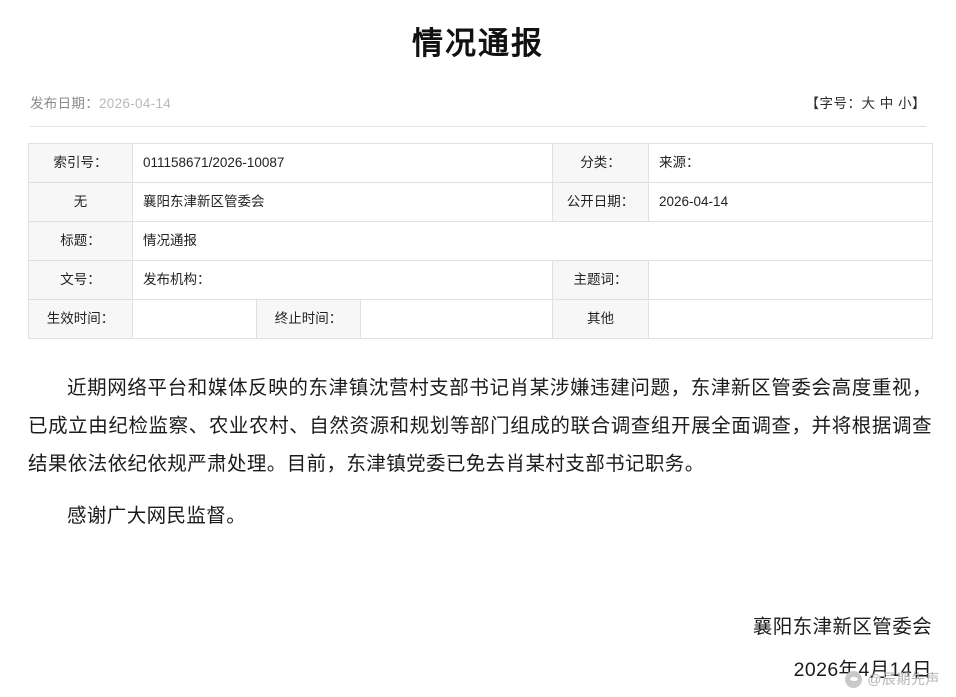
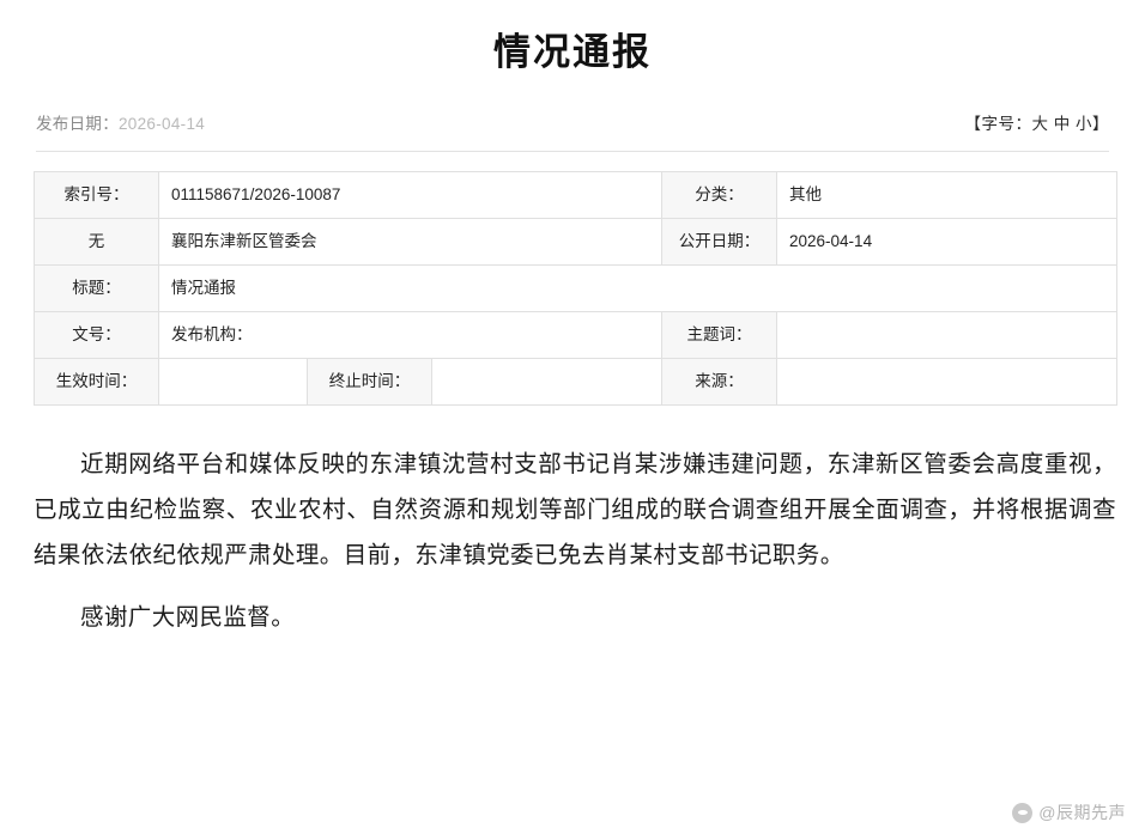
  情况通报
  发布日期：2026-04-14
  【字号：大 中 小】
- 索引号：	011158671/2026-10087	分类：	来源：
+ 索引号：	011158671/2026-10087	分类：	其他
  无	襄阳东津新区管委会	公开日期：	2026-04-14
  标题：	情况通报
  文号：	发布机构：	主题词：
- 生效时间：		终止时间：		其他
+ 生效时间：		终止时间：		来源：
  近期网络平台和媒体反映的东津镇沈营村支部书记肖某涉嫌违建问题，东津新区管委会高度重视，已成立由纪检监察、农业农村、自然资源和规划等部门组成的联合调查组开展全面调查，并将根据调查结果依法依纪依规严肃处理。目前，东津镇党委已免去肖某村支部书记职务。
  感谢广大网民监督。
- 襄阳东津新区管委会
- 2026年4月14日
  @辰期先声
